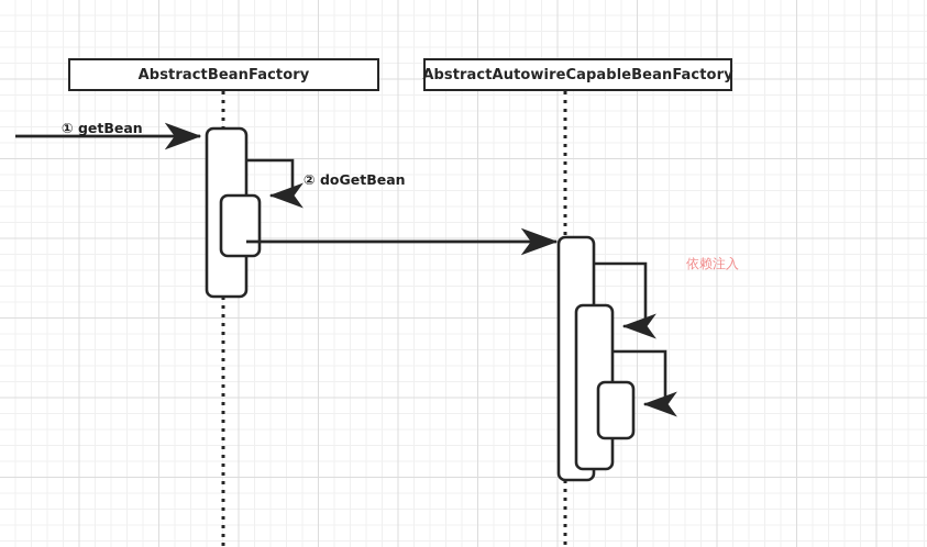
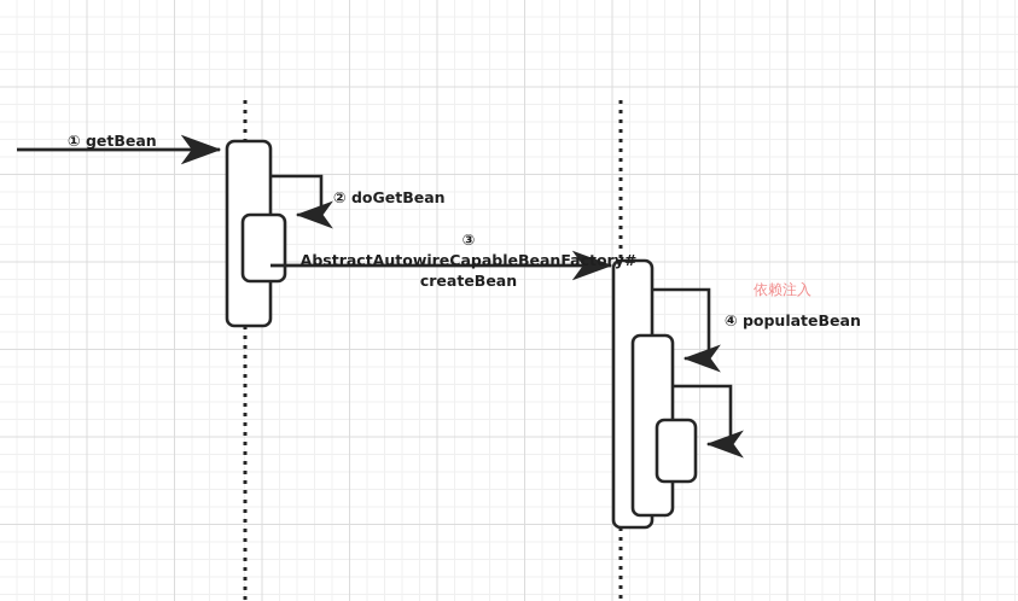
- AbstractBeanFactory
- AbstractAutowireCapableBeanFactory
  ① getBean
  ② doGetBean
+ ③ AbstractAutowireCapableBeanFactory#
+ createBean
+ ④ populateBean
  依赖注入
